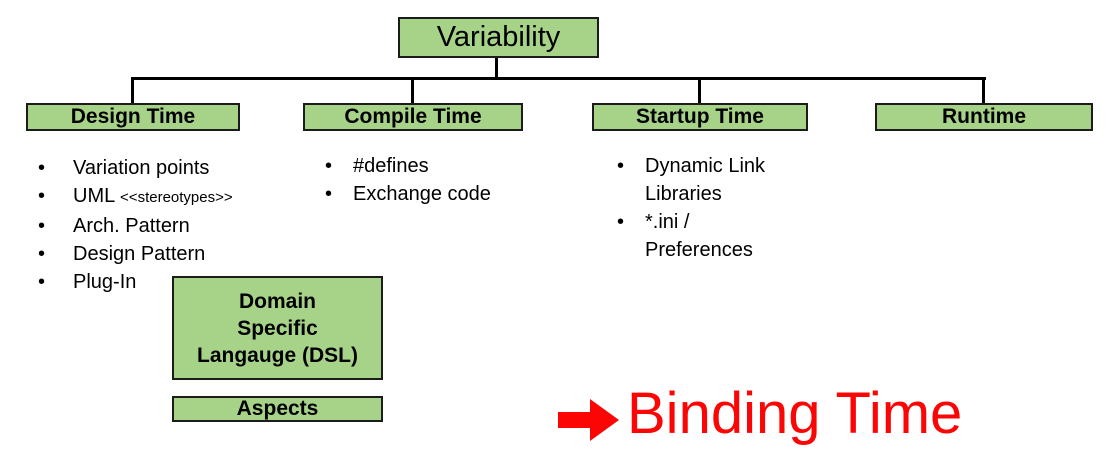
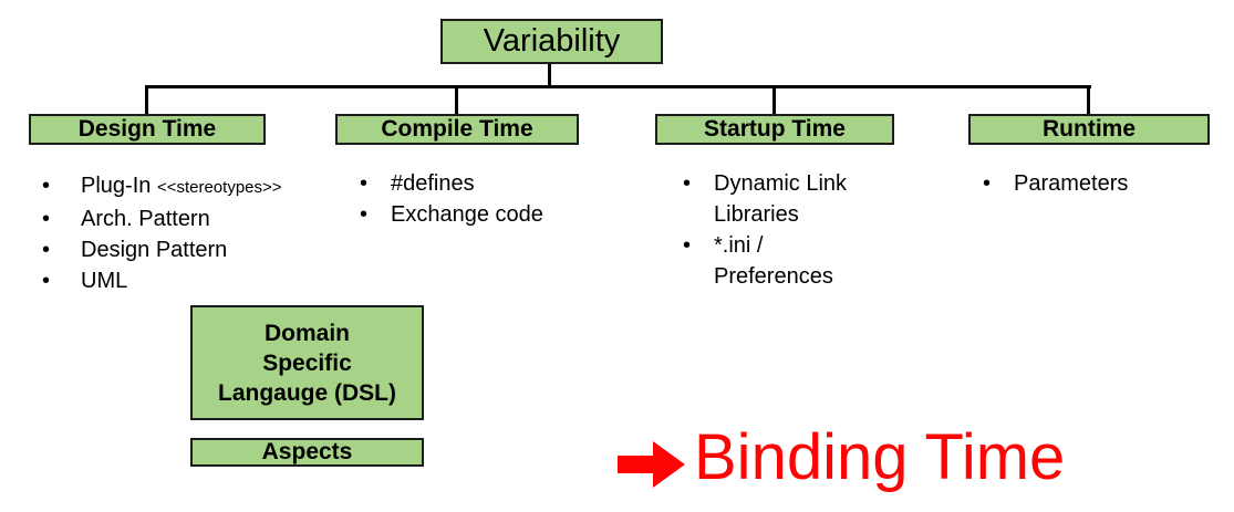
  Variability
  Design Time
  Compile Time
  Startup Time
  Runtime
- Variation points
- UML <<stereotypes>>
+ Plug-In <<stereotypes>>
  Arch. Pattern
  Design Pattern
- Plug-In
+ UML
  #defines
  Exchange code
  Dynamic Link Libraries
  *.ini / Preferences
+ Parameters
  Domain
  Specific
  Langauge (DSL)
  Aspects
  Binding Time
